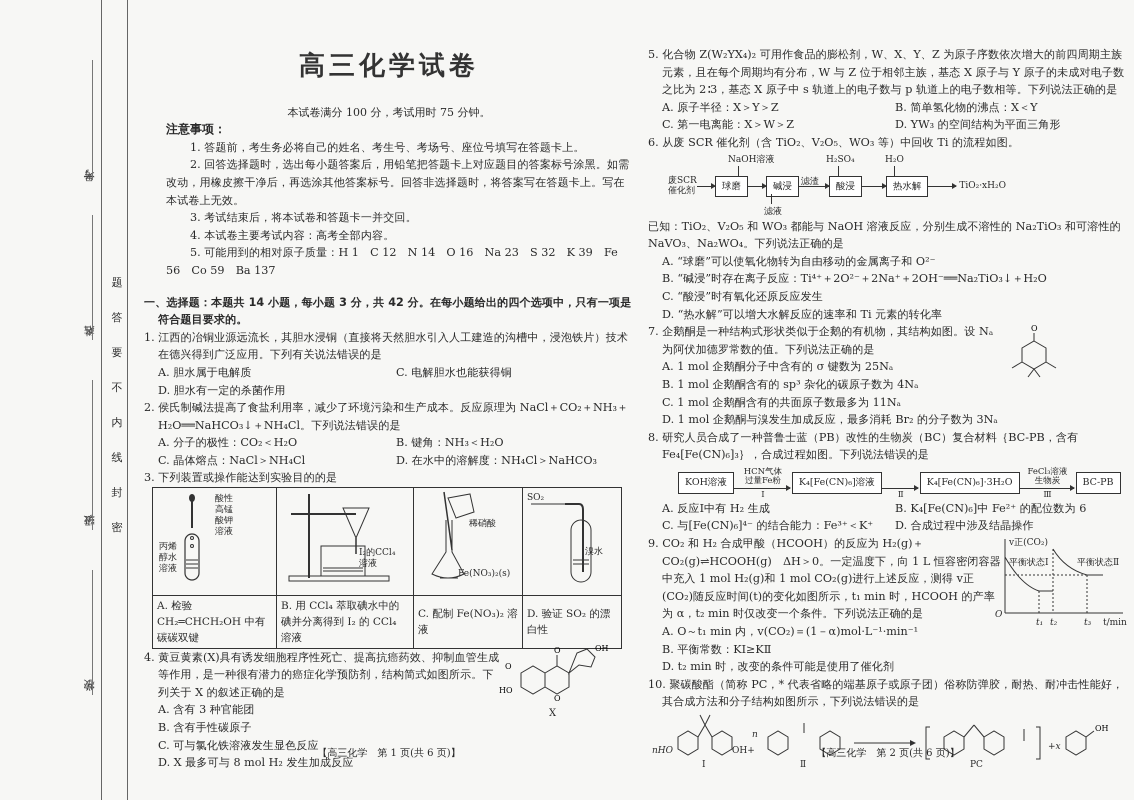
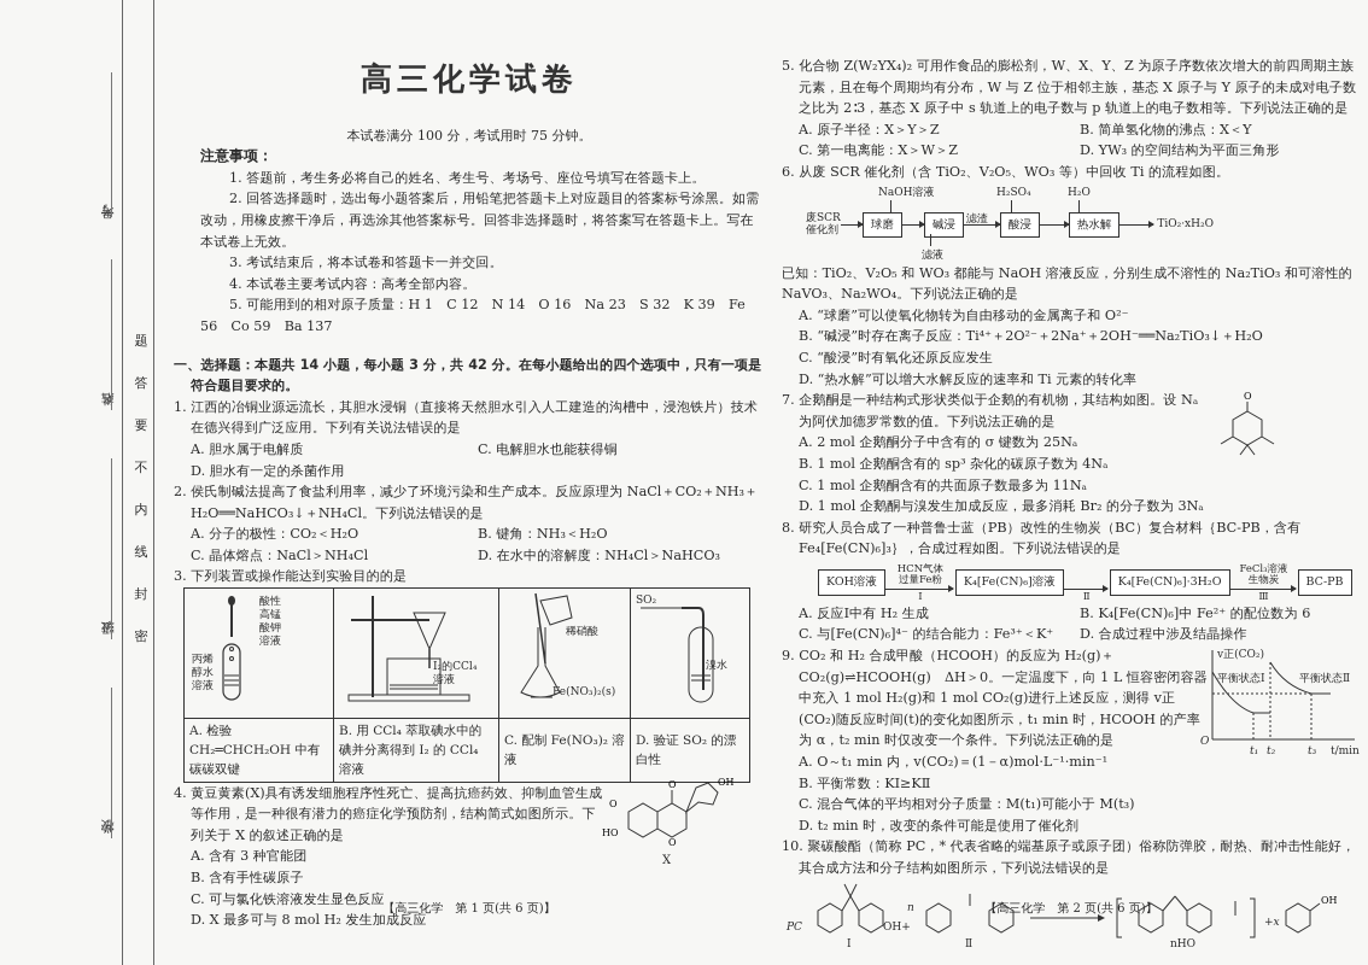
  题
  答
  要
  不
  内
  线
  封
  密
  高三化学试卷
  本试卷满分 100 分，考试用时 75 分钟。
  注意事项：
  1. 答题前，考生务必将自己的姓名、考生号、考场号、座位号填写在答题卡上。
  2. 回答选择题时，选出每小题答案后，用铅笔把答题卡上对应题目的答案标号涂黑。如需改动，用橡皮擦干净后，再选涂其他答案标号。回答非选择题时，将答案写在答题卡上。写在本试卷上无效。
  3. 考试结束后，将本试卷和答题卡一并交回。
  4. 本试卷主要考试内容：高考全部内容。
  5. 可能用到的相对原子质量：H 1 C 12 N 14 O 16 Na 23 S 32 K 39 Fe 56 Co 59 Ba 137
  一、选择题：本题共 14 小题，每小题 3 分，共 42 分。在每小题给出的四个选项中，只有一项是符合题目要求的。
  1. 江西的冶铜业源远流长，其胆水浸铜（直接将天然胆水引入人工建造的沟槽中，浸泡铁片）技术在德兴得到广泛应用。下列有关说法错误的是
  A. 胆水属于电解质
  C. 电解胆水也能获得铜
  D. 胆水有一定的杀菌作用
  2. 侯氏制碱法提高了食盐利用率，减少了环境污染和生产成本。反应原理为 NaCl＋CO₂＋NH₃＋H₂O══NaHCO₃↓＋NH₄Cl。下列说法错误的是
  A. 分子的极性：CO₂＜H₂O
  B. 键角：NH₃＜H₂O
  C. 晶体熔点：NaCl＞NH₄Cl
  D. 在水中的溶解度：NH₄Cl＞NaHCO₃
  3. 下列装置或操作能达到实验目的的是
  酸性 高锰 酸钾 溶液 丙烯 醇水 溶液	I₂的CCl₄ 溶液	稀硝酸 Fe(NO₃)₂(s)	SO₂ 溴水
  A. 检验 CH₂═CHCH₂OH 中有碳碳双键	B. 用 CCl₄ 萃取碘水中的碘并分离得到 I₂ 的 CCl₄ 溶液	C. 配制 Fe(NO₃)₂ 溶液	D. 验证 SO₂ 的漂白性
  4. 黄豆黄素(X)具有诱发细胞程序性死亡、提高抗癌药效、抑制血管生成等作用，是一种很有潜力的癌症化学预防剂，结构简式如图所示。下列关于 X 的叙述正确的是
  A. 含有 3 种官能团
  B. 含有手性碳原子
  C. 可与氯化铁溶液发生显色反应
  D. X 最多可与 8 mol H₂ 发生加成反应
  O
  OH
  O
  HO
  O
  X
  【高三化学 第 1 页(共 6 页)】
  5. 化合物 Z(W₂YX₄)₂ 可用作食品的膨松剂，W、X、Y、Z 为原子序数依次增大的前四周期主族元素，且在每个周期均有分布，W 与 Z 位于相邻主族，基态 X 原子与 Y 原子的未成对电子数之比为 2∶3，基态 X 原子中 s 轨道上的电子数与 p 轨道上的电子数相等。下列说法正确的是
  A. 原子半径：X＞Y＞Z
  B. 简单氢化物的沸点：X＜Y
  C. 第一电离能：X＞W＞Z
  D. YW₃ 的空间结构为平面三角形
  6. 从废 SCR 催化剂（含 TiO₂、V₂O₅、WO₃ 等）中回收 Ti 的流程如图。
  NaOH溶液
  H₂SO₄
  H₂O
  废SCR
  催化剂
  球磨
  碱浸
  滤渣
  酸浸
  热水解
  TiO₂·xH₂O
  滤液
  已知：TiO₂、V₂O₅ 和 WO₃ 都能与 NaOH 溶液反应，分别生成不溶性的 Na₂TiO₃ 和可溶性的 NaVO₃、Na₂WO₄。下列说法正确的是
  A. “球磨”可以使氧化物转为自由移动的金属离子和 O²⁻
  B. “碱浸”时存在离子反应：Ti⁴⁺＋2O²⁻＋2Na⁺＋2OH⁻══Na₂TiO₃↓＋H₂O
  C. “酸浸”时有氧化还原反应发生
  D. “热水解”可以增大水解反应的速率和 Ti 元素的转化率
  7. 企鹅酮是一种结构式形状类似于企鹅的有机物，其结构如图。设 Nₐ 为阿伏加德罗常数的值。下列说法正确的是
- A. 1 mol 企鹅酮分子中含有的 σ 键数为 25Nₐ
+ A. 2 mol 企鹅酮分子中含有的 σ 键数为 25Nₐ
  B. 1 mol 企鹅酮含有的 sp³ 杂化的碳原子数为 4Nₐ
  C. 1 mol 企鹅酮含有的共面原子数最多为 11Nₐ
  D. 1 mol 企鹅酮与溴发生加成反应，最多消耗 Br₂ 的分子数为 3Nₐ
  O
  8. 研究人员合成了一种普鲁士蓝（PB）改性的生物炭（BC）复合材料｛BC-PB，含有 Fe₄[Fe(CN)₆]₃｝，合成过程如图。下列说法错误的是
  KOH溶液
  HCN气体
  过量Fe粉
  Ⅰ
  K₄[Fe(CN)₆]溶液
  Ⅱ
  K₄[Fe(CN)₆]·3H₂O
  FeCl₃溶液
  生物炭
  Ⅲ
  BC-PB
  A. 反应Ⅰ中有 H₂ 生成
  B. K₄[Fe(CN)₆]中 Fe²⁺ 的配位数为 6
  C. 与[Fe(CN)₆]⁴⁻ 的结合能力：Fe³⁺＜K⁺
  D. 合成过程中涉及结晶操作
  9. CO₂ 和 H₂ 合成甲酸（HCOOH）的反应为 H₂(g)＋CO₂(g)⇌HCOOH(g) ΔH＞0。一定温度下，向 1 L 恒容密闭容器中充入 1 mol H₂(g)和 1 mol CO₂(g)进行上述反应，测得 v正(CO₂)随反应时间(t)的变化如图所示，t₁ min 时，HCOOH 的产率为 α，t₂ min 时仅改变一个条件。下列说法正确的是
  A. O～t₁ min 内，v(CO₂)＝(1－α)mol·L⁻¹·min⁻¹
  B. 平衡常数：KⅠ≥KⅡ
+ C. 混合气体的平均相对分子质量：M(t₁)可能小于 M(t₃)
  D. t₂ min 时，改变的条件可能是使用了催化剂
  v正(CO₂)
  平衡状态Ⅰ
  平衡状态Ⅱ
  O
  t₁
  t₂
  t₃
  t/min
  10. 聚碳酸酯（简称 PC，* 代表省略的端基原子或原子团）俗称防弹胶，耐热、耐冲击性能好，其合成方法和分子结构如图所示，下列说法错误的是
  OH
- nHO
+ PC
  OH+
  n
  Ⅰ
  Ⅱ
- PC
+ nHO
  +x
  【高三化学 第 2 页(共 6 页)】
